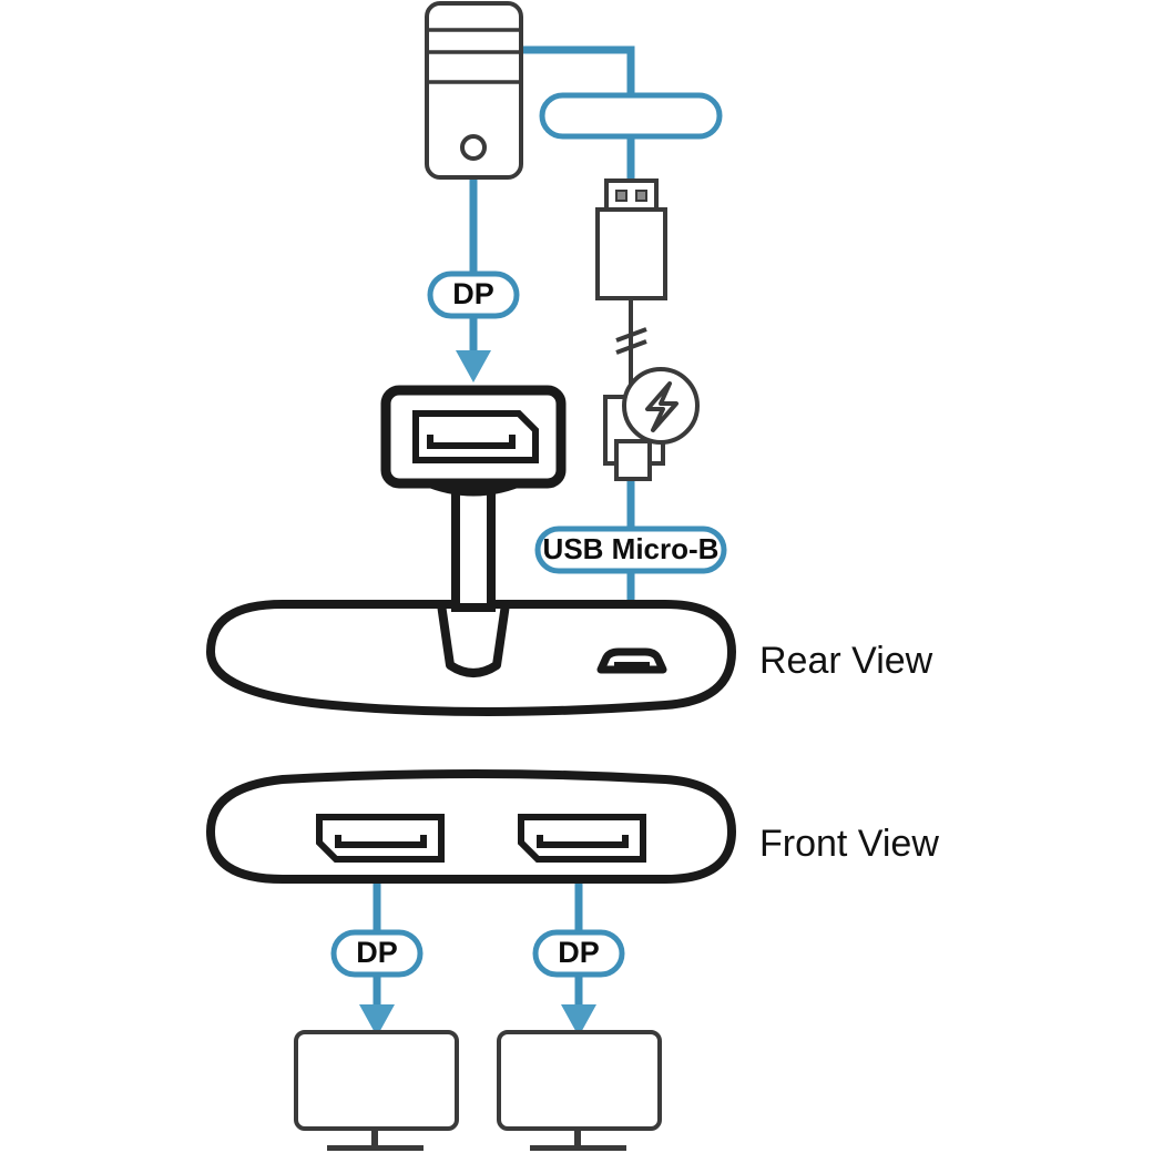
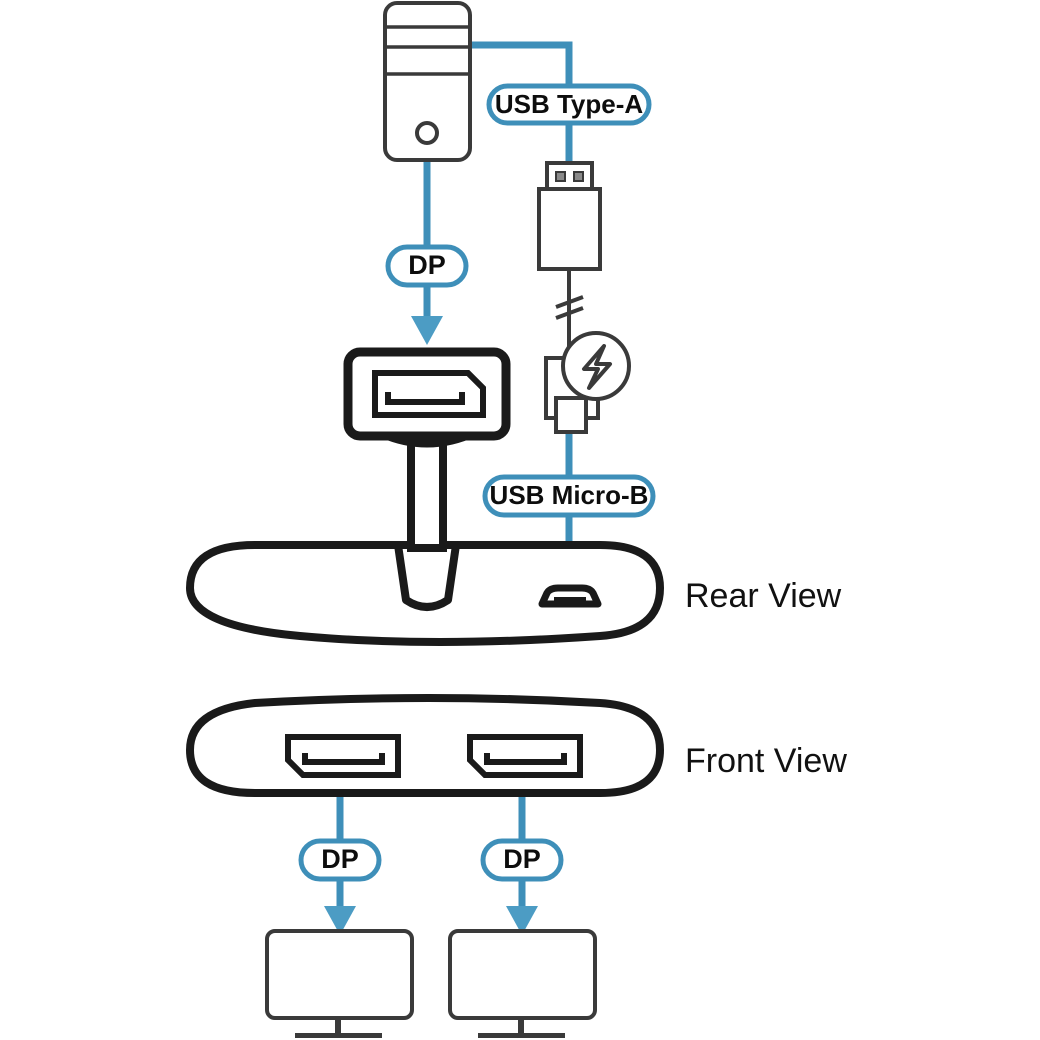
+ USB Type-A
  DP
  USB Micro-B
  DP
  DP
  Rear View
  Front View
